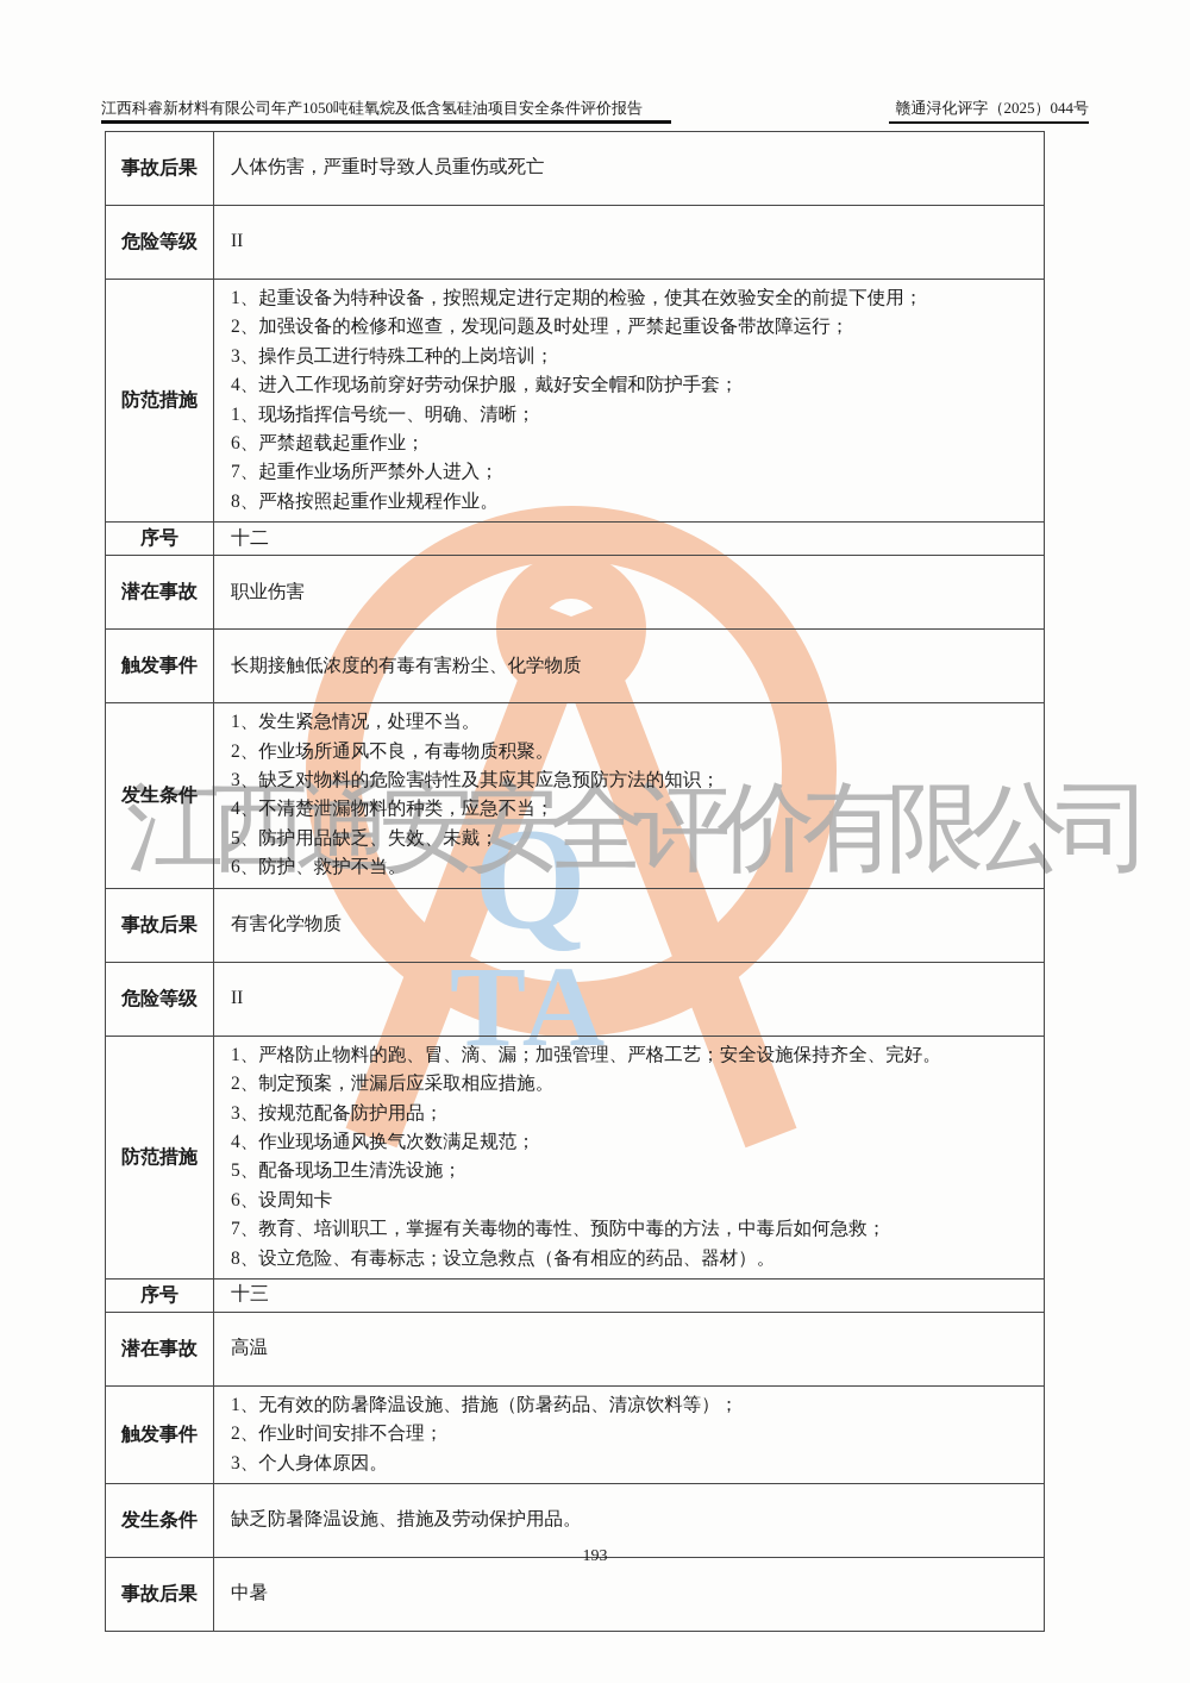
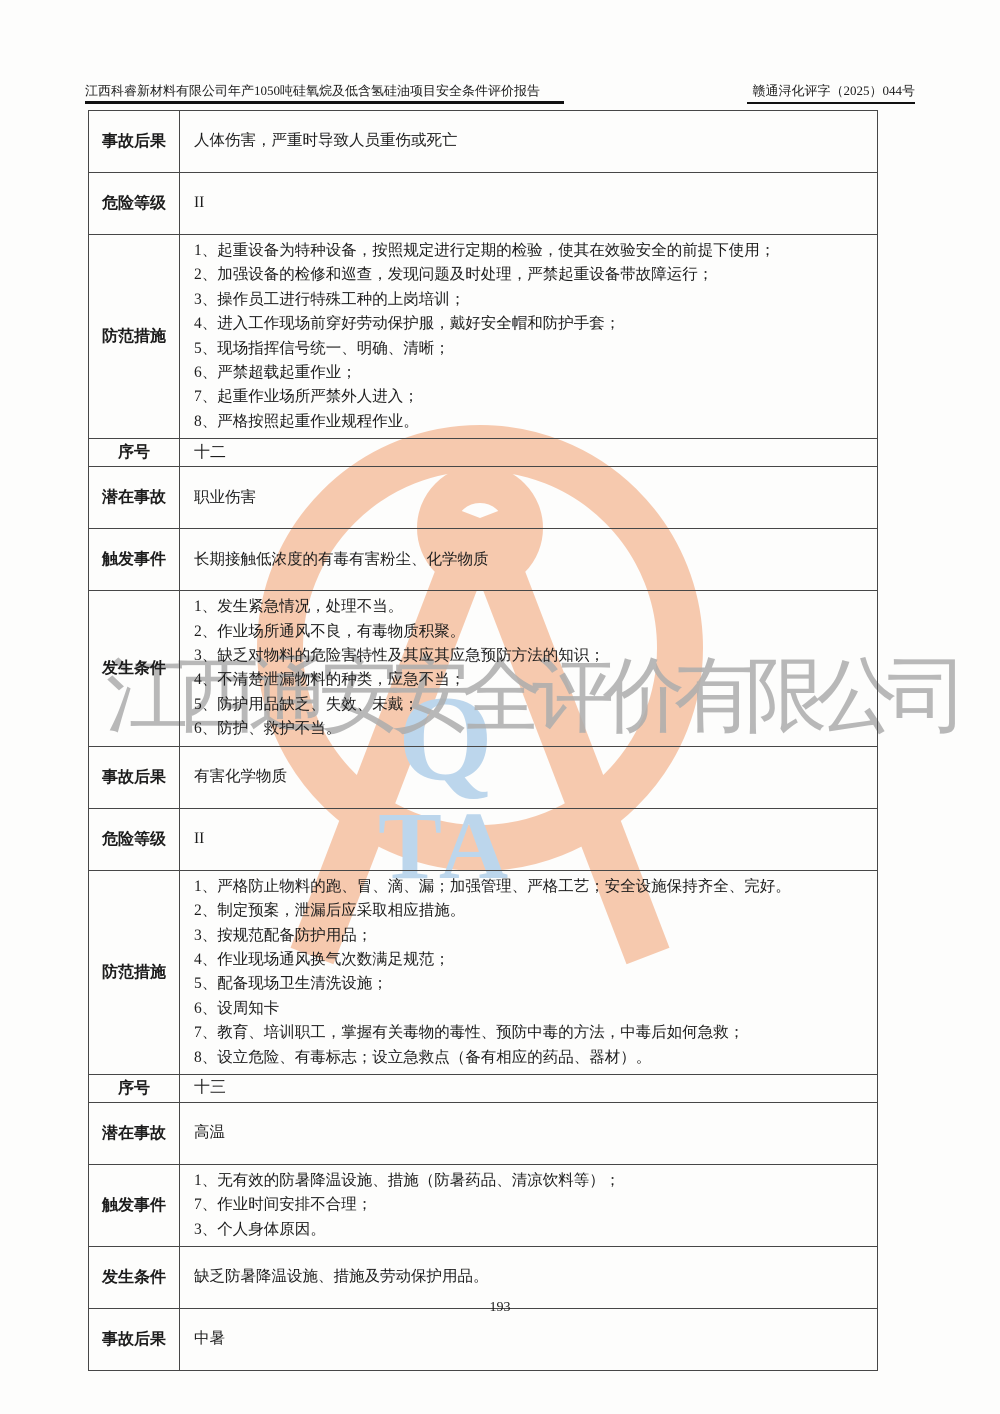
  Q
  TA
  江西通安安全评价有限公司
  江西科睿新材料有限公司年产1050吨硅氧烷及低含氢硅油项目安全条件评价报告
  赣通浔化评字（2025）044号
  事故后果	人体伤害，严重时导致人员重伤或死亡
  危险等级	II
- 防范措施	1、起重设备为特种设备，按照规定进行定期的检验，使其在效验安全的前提下使用；2、加强设备的检修和巡查，发现问题及时处理，严禁起重设备带故障运行；3、操作员工进行特殊工种的上岗培训；4、进入工作现场前穿好劳动保护服，戴好安全帽和防护手套；1、现场指挥信号统一、明确、清晰；6、严禁超载起重作业；7、起重作业场所严禁外人进入；8、严格按照起重作业规程作业。
+ 防范措施	1、起重设备为特种设备，按照规定进行定期的检验，使其在效验安全的前提下使用；2、加强设备的检修和巡查，发现问题及时处理，严禁起重设备带故障运行；3、操作员工进行特殊工种的上岗培训；4、进入工作现场前穿好劳动保护服，戴好安全帽和防护手套；5、现场指挥信号统一、明确、清晰；6、严禁超载起重作业；7、起重作业场所严禁外人进入；8、严格按照起重作业规程作业。
  序号	十二
  潜在事故	职业伤害
  触发事件	长期接触低浓度的有毒有害粉尘、化学物质
  发生条件	1、发生紧急情况，处理不当。2、作业场所通风不良，有毒物质积聚。3、缺乏对物料的危险害特性及其应其应急预防方法的知识；4、不清楚泄漏物料的种类，应急不当；5、防护用品缺乏、失效、未戴；6、防护、救护不当。
  事故后果	有害化学物质
  危险等级	II
  防范措施	1、严格防止物料的跑、冒、滴、漏；加强管理、严格工艺；安全设施保持齐全、完好。2、制定预案，泄漏后应采取相应措施。3、按规范配备防护用品；4、作业现场通风换气次数满足规范；5、配备现场卫生清洗设施；6、设周知卡7、教育、培训职工，掌握有关毒物的毒性、预防中毒的方法，中毒后如何急救；8、设立危险、有毒标志；设立急救点（备有相应的药品、器材）。
  序号	十三
  潜在事故	高温
- 触发事件	1、无有效的防暑降温设施、措施（防暑药品、清凉饮料等）；2、作业时间安排不合理；3、个人身体原因。
+ 触发事件	1、无有效的防暑降温设施、措施（防暑药品、清凉饮料等）；7、作业时间安排不合理；3、个人身体原因。
  发生条件	缺乏防暑降温设施、措施及劳动保护用品。
  事故后果	中暑
  193
